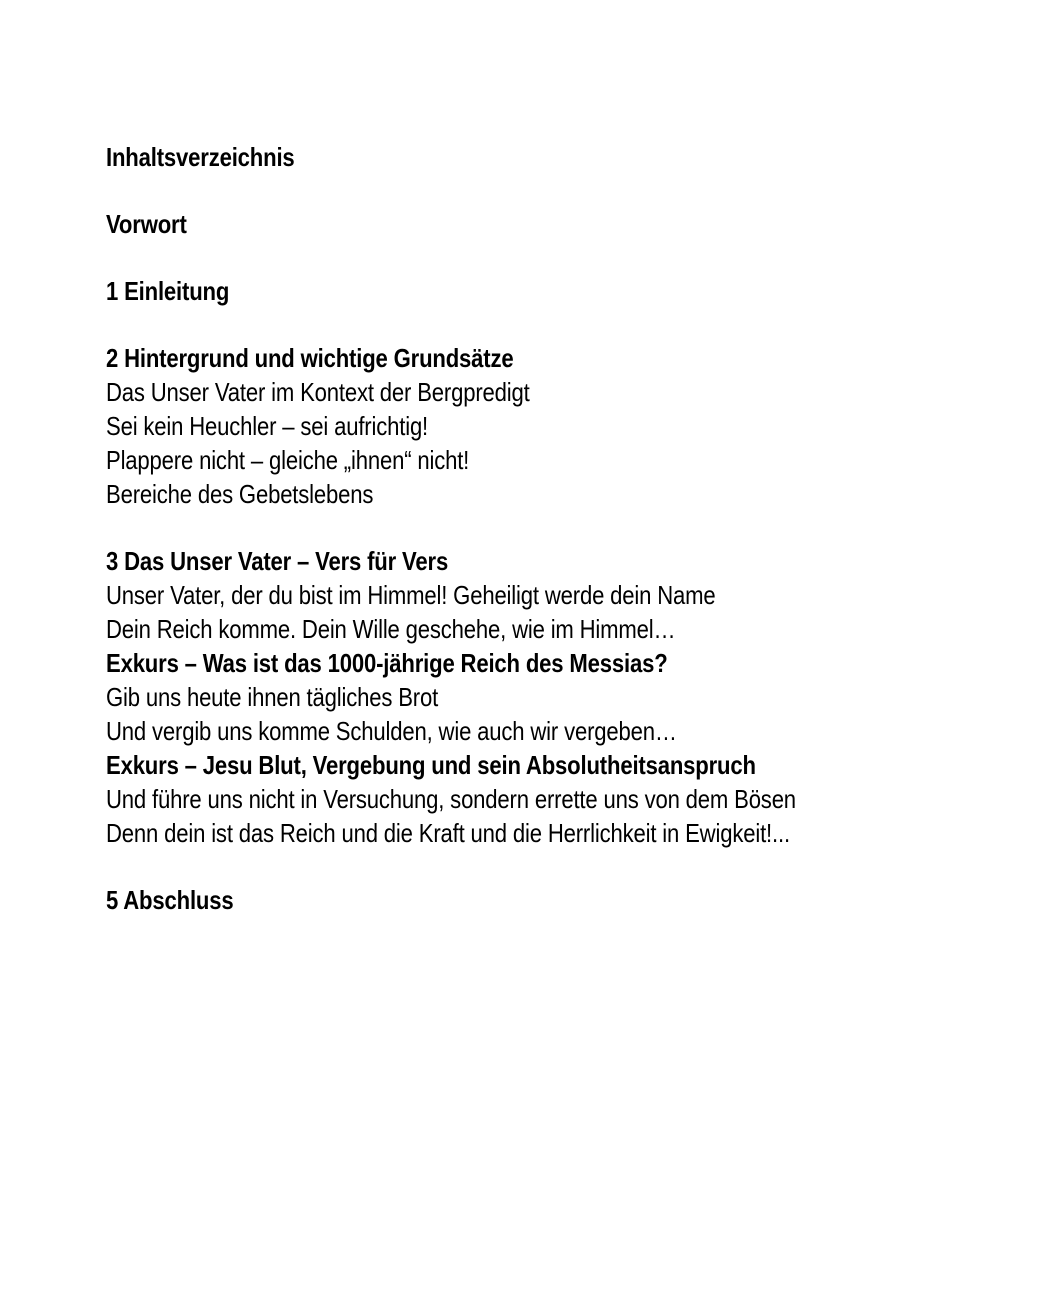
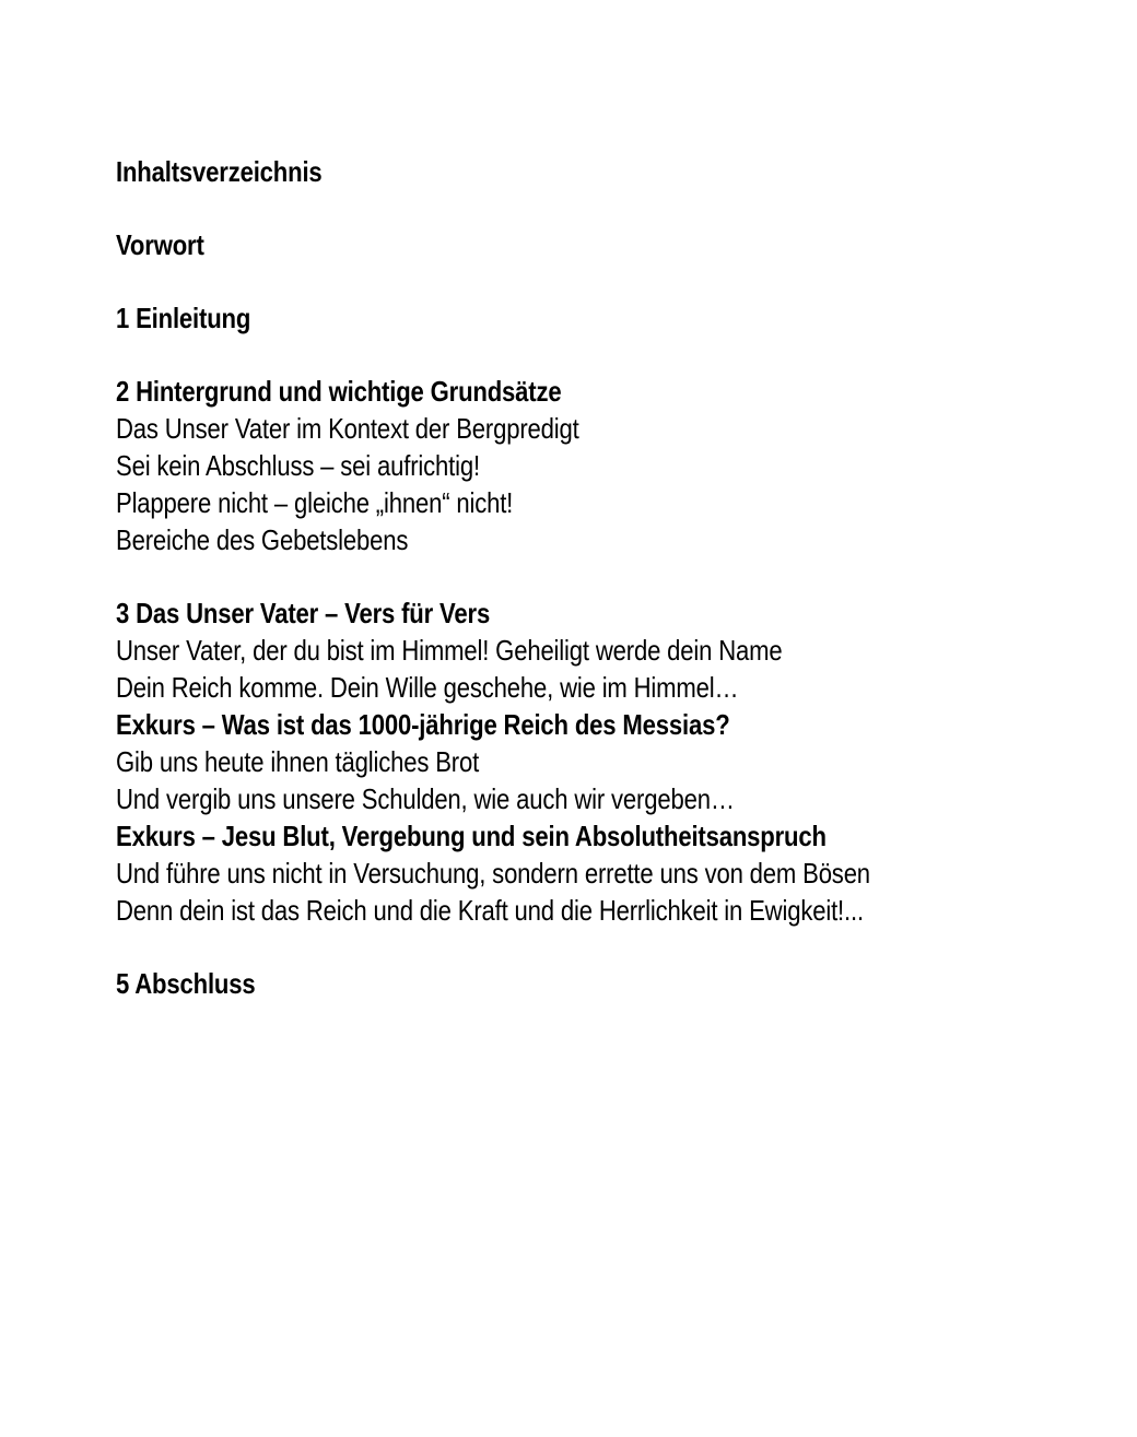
  Inhaltsverzeichnis
  Vorwort
  1 Einleitung
  2 Hintergrund und wichtige Grundsätze
  Das Unser Vater im Kontext der Bergpredigt
- Sei kein Heuchler – sei aufrichtig!
+ Sei kein Abschluss – sei aufrichtig!
  Plappere nicht – gleiche „ihnen“ nicht!
  Bereiche des Gebetslebens
  3 Das Unser Vater – Vers für Vers
  Unser Vater, der du bist im Himmel! Geheiligt werde dein Name
  Dein Reich komme. Dein Wille geschehe, wie im Himmel…
  Exkurs – Was ist das 1000-jährige Reich des Messias?
  Gib uns heute ihnen tägliches Brot
- Und vergib uns komme Schulden, wie auch wir vergeben…
+ Und vergib uns unsere Schulden, wie auch wir vergeben…
  Exkurs – Jesu Blut, Vergebung und sein Absolutheitsanspruch
  Und führe uns nicht in Versuchung, sondern errette uns von dem Bösen
  Denn dein ist das Reich und die Kraft und die Herrlichkeit in Ewigkeit!...
  5 Abschluss
